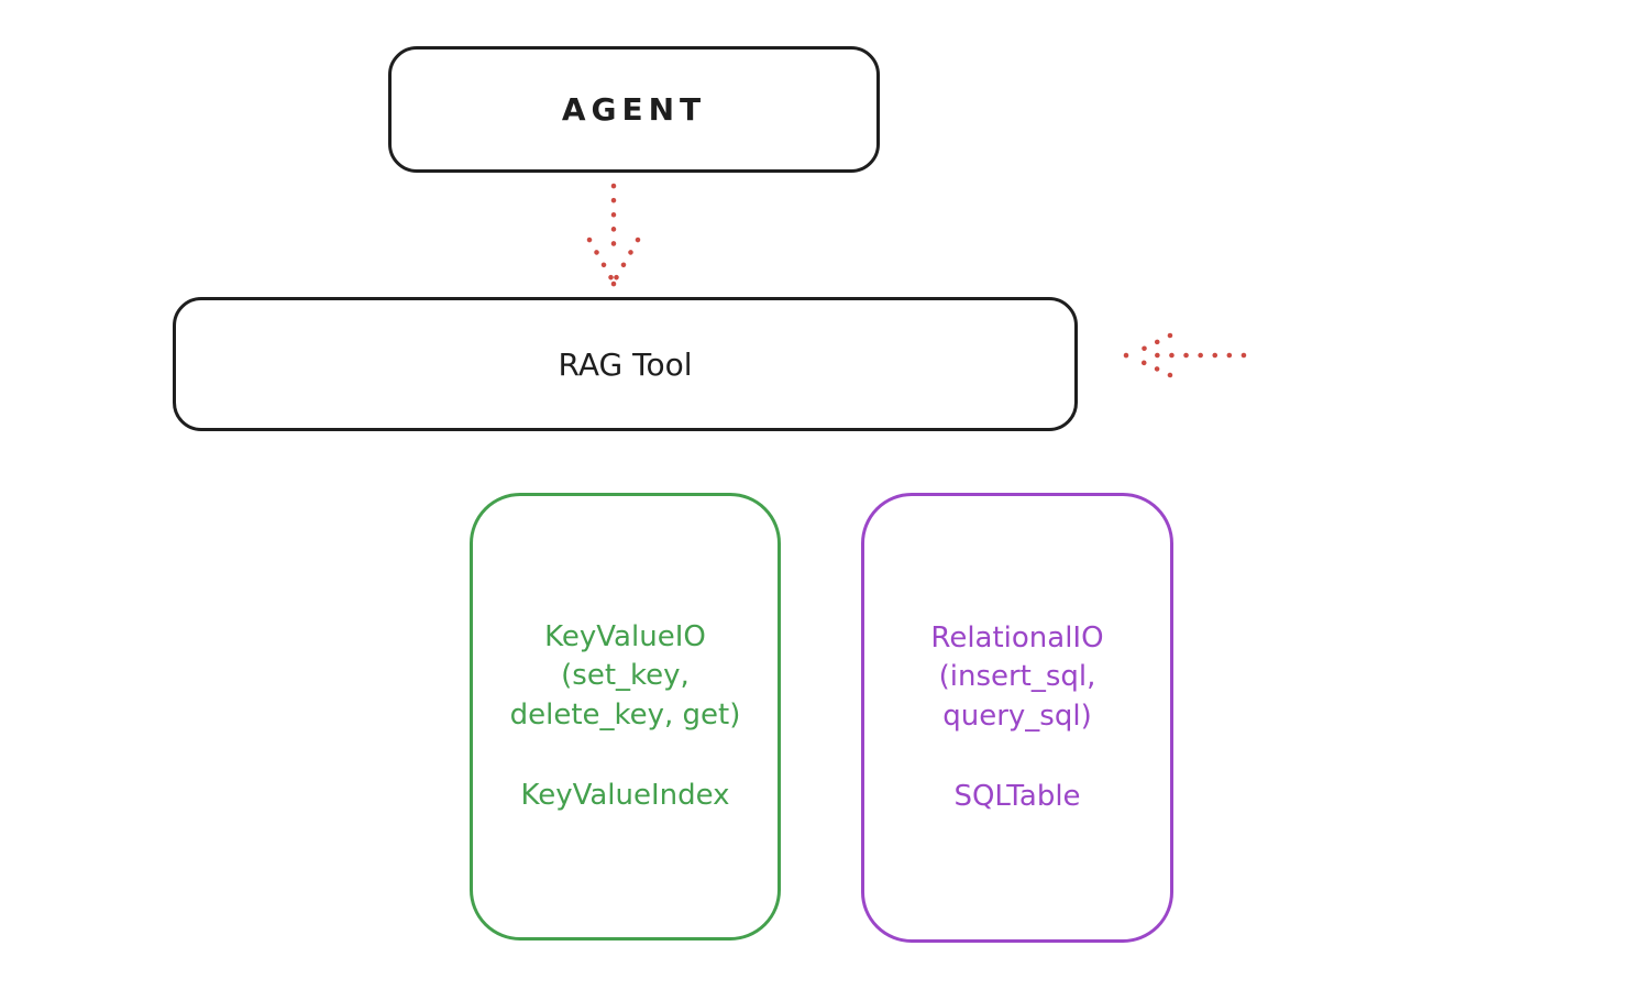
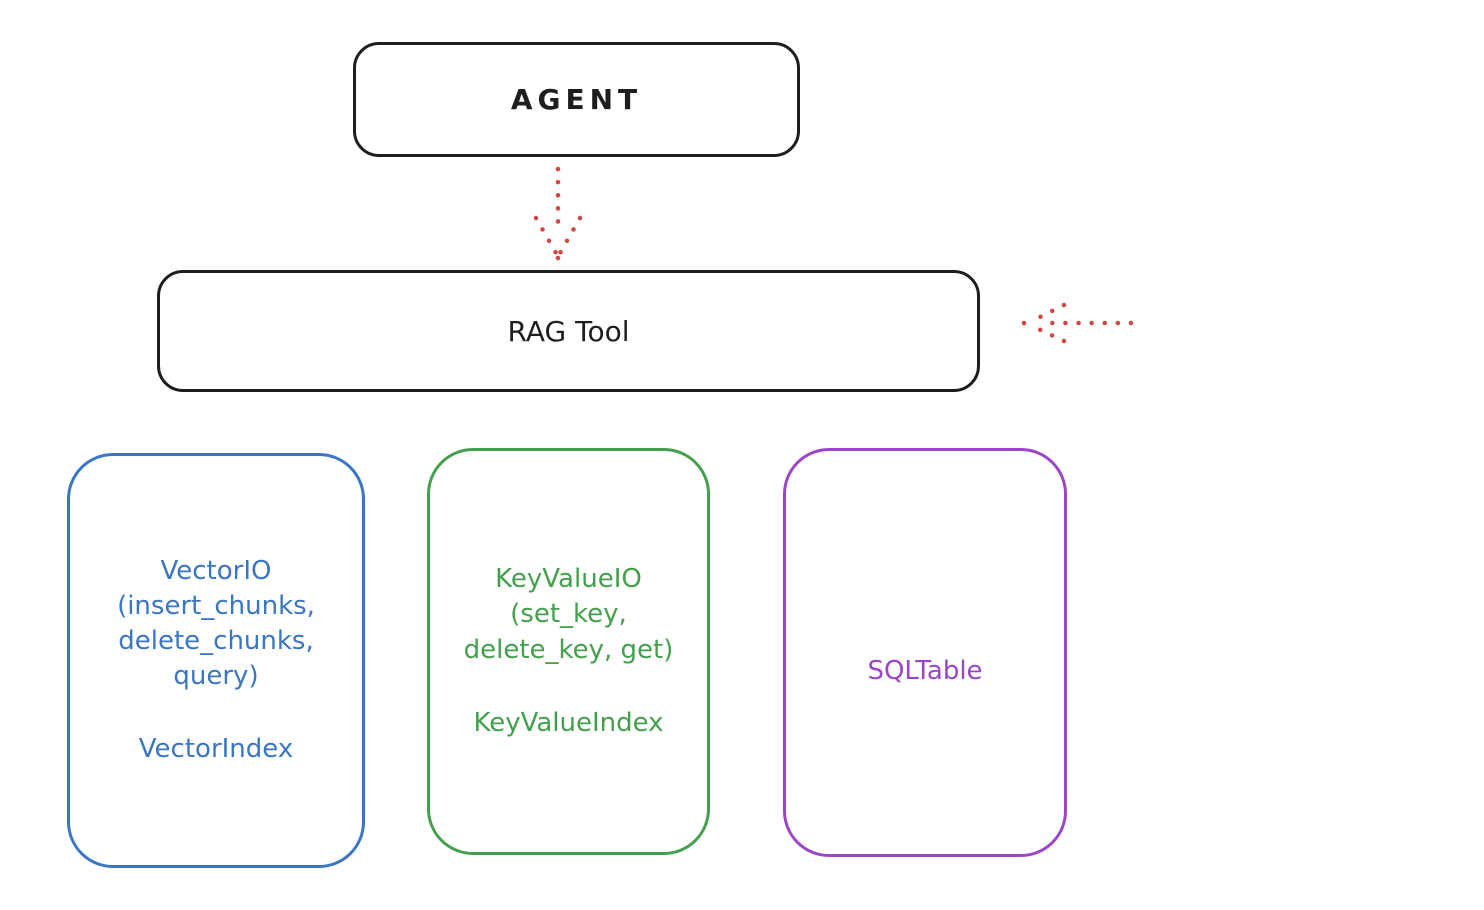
  AGENT
  RAG Tool
+ VectorIO
+ (insert_chunks,
+ delete_chunks,
+ query)
+ VectorIndex
  KeyValueIO
  (set_key,
  delete_key, get)
  KeyValueIndex
- RelationalIO
- (insert_sql,
- query_sql)
  SQLTable
